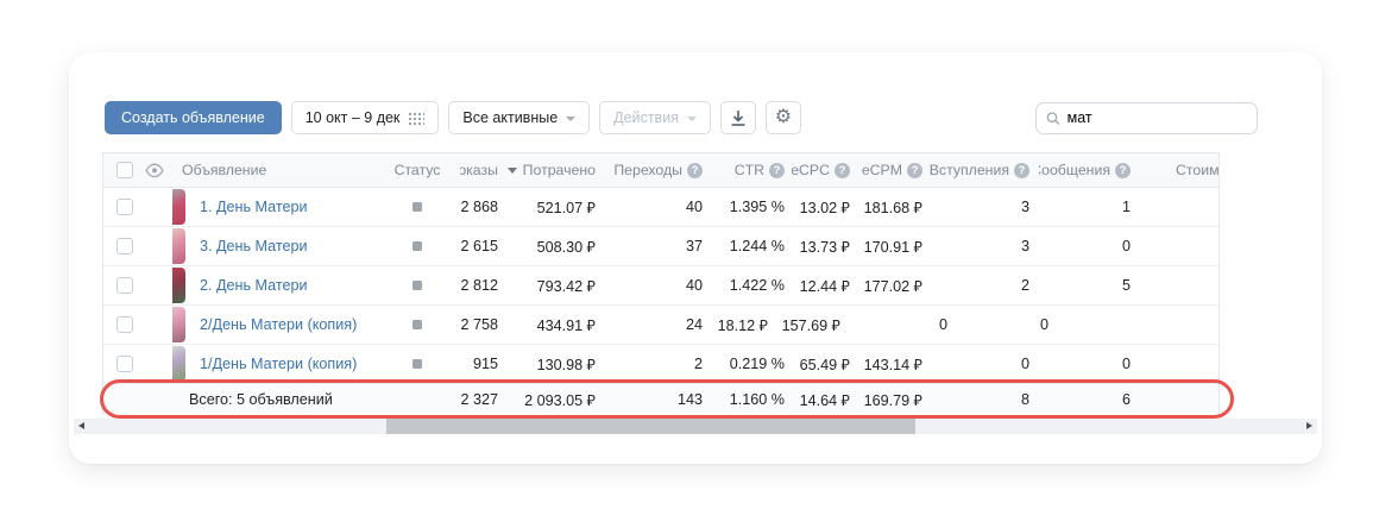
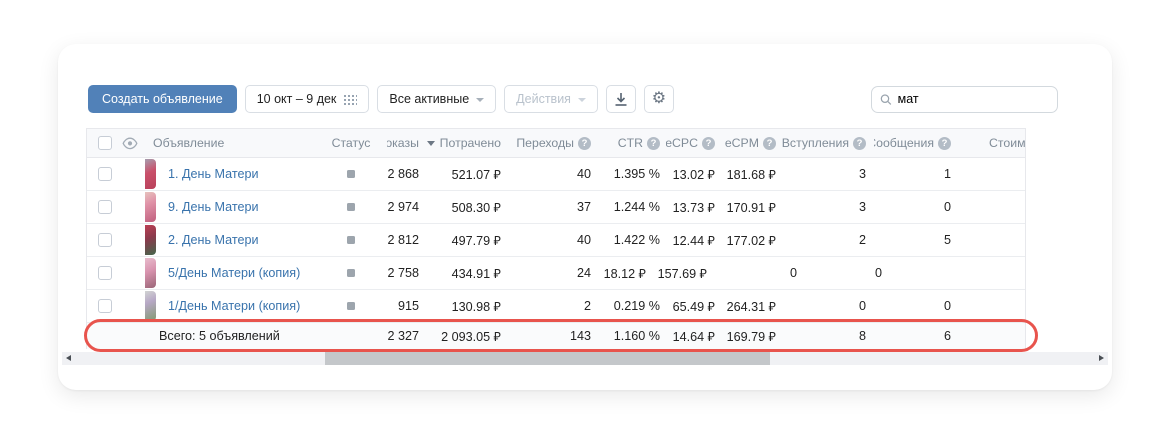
  Создать объявление
  10 окт – 9 дек
  Все активные
  Действия
  ⚙
  мат
  Объявление
  Статус
  оказы
  Потрачено
  Переходы
  ?
  CTR
  ?
  eCPC
  ?
  eCPM
  ?
  Вступления
  ?
  ообщения
  ?
  Стоим
  1. День Матери
  2 868
  521.07 ₽
  40
  1.395 %
  13.02 ₽
  181.68 ₽
  3
  1
- 3. День Матери
+ 9. День Матери
- 2 615
+ 2 974
  508.30 ₽
  37
  1.244 %
  13.73 ₽
  170.91 ₽
  3
  0
  2. День Матери
  2 812
- 793.42 ₽
+ 497.79 ₽
  40
  1.422 %
  12.44 ₽
  177.02 ₽
  2
  5
- 2/День Матери (копия)
+ 5/День Матери (копия)
  2 758
  434.91 ₽
  24
  18.12 ₽
  157.69 ₽
  0
  0
  1/День Матери (копия)
  915
  130.98 ₽
  2
  0.219 %
  65.49 ₽
- 143.14 ₽
+ 264.31 ₽
  0
  0
  Всего: 5 объявлений
  2 327
  2 093.05 ₽
  143
  1.160 %
  14.64 ₽
  169.79 ₽
  8
  6
